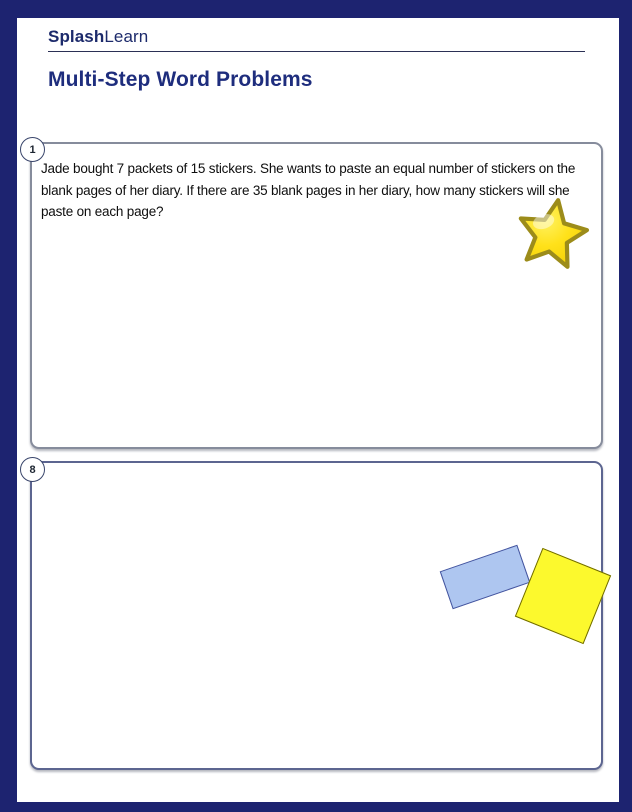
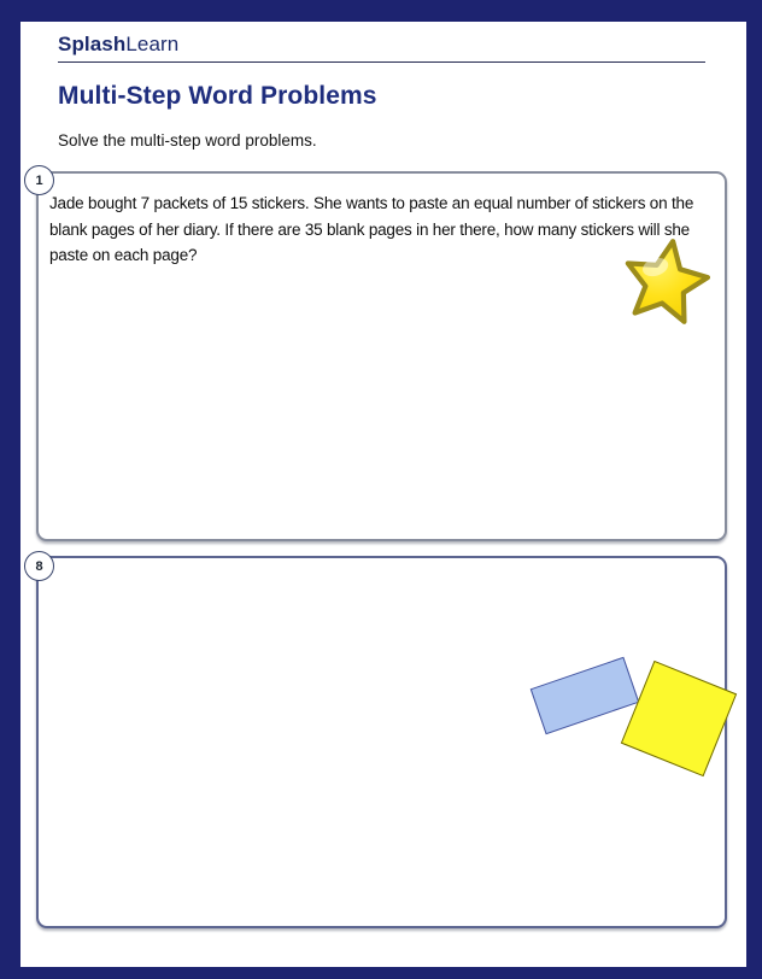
  SplashLearn
  Multi-Step Word Problems
+ Solve the multi-step word problems.
  1
- Jade bought 7 packets of 15 stickers. She wants to paste an equal number of stickers on the blank pages of her diary. If there are 35 blank pages in her diary, how many stickers will she paste on each page?
+ Jade bought 7 packets of 15 stickers. She wants to paste an equal number of stickers on the blank pages of her diary. If there are 35 blank pages in her there, how many stickers will she paste on each page?
  8
